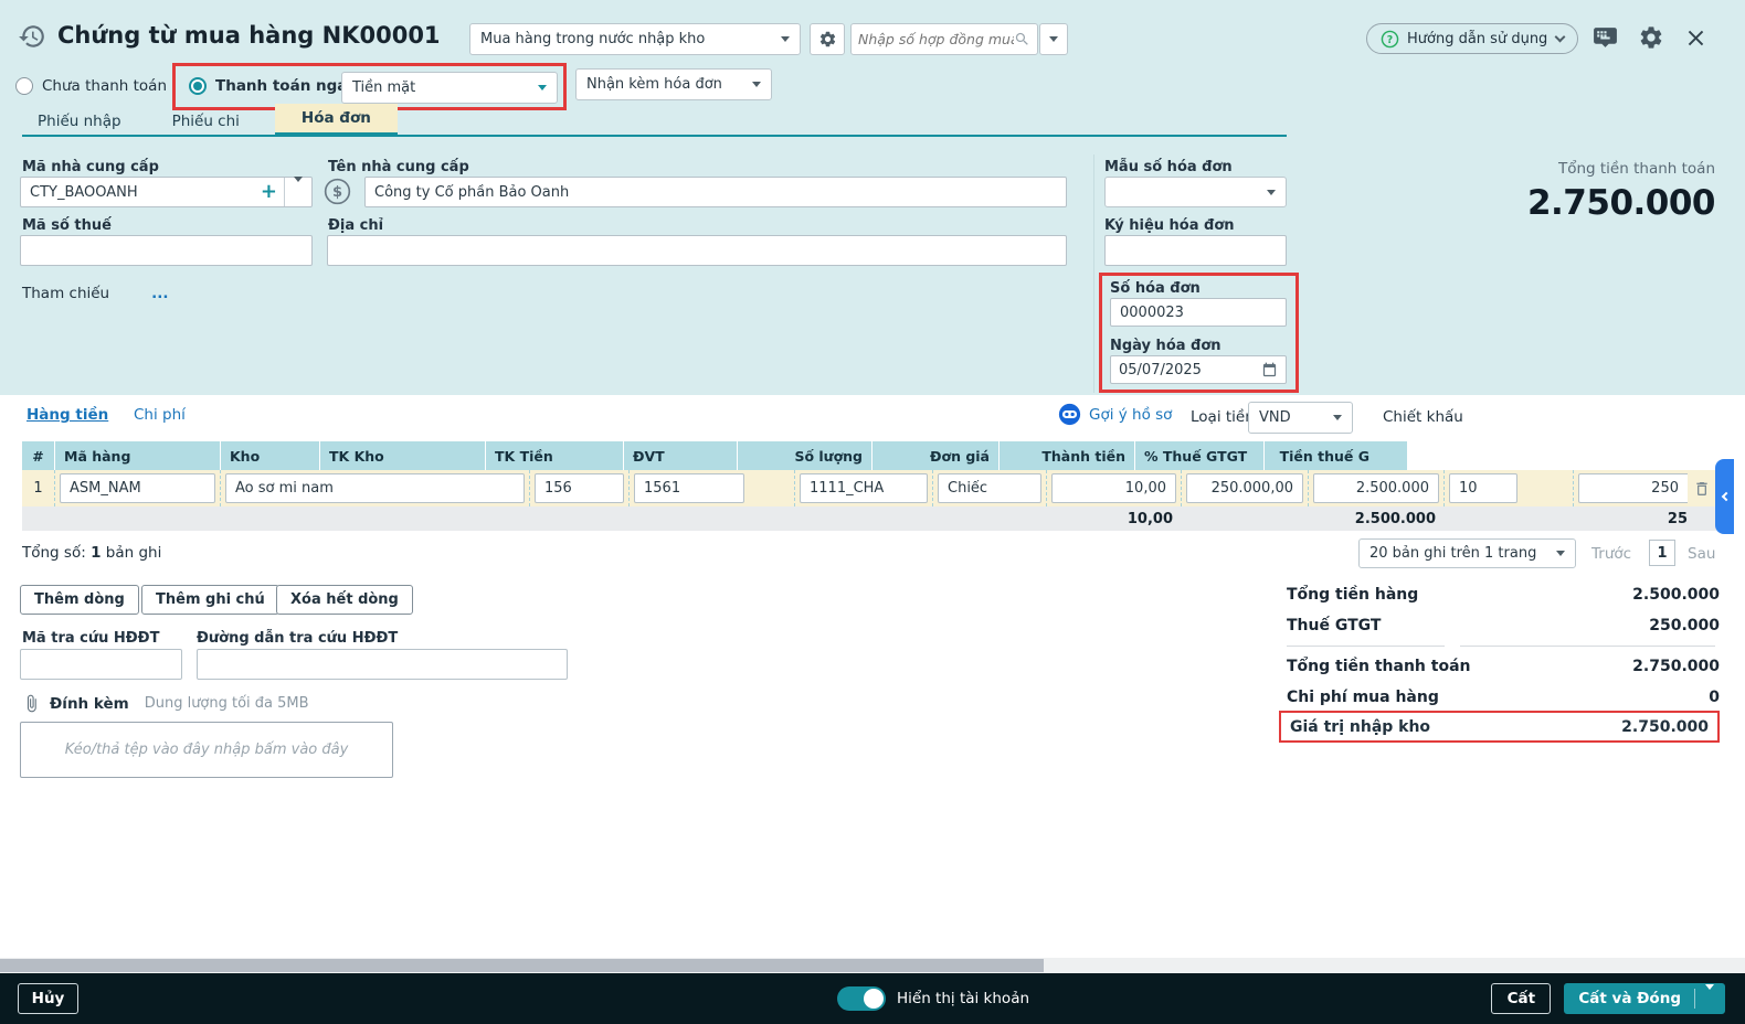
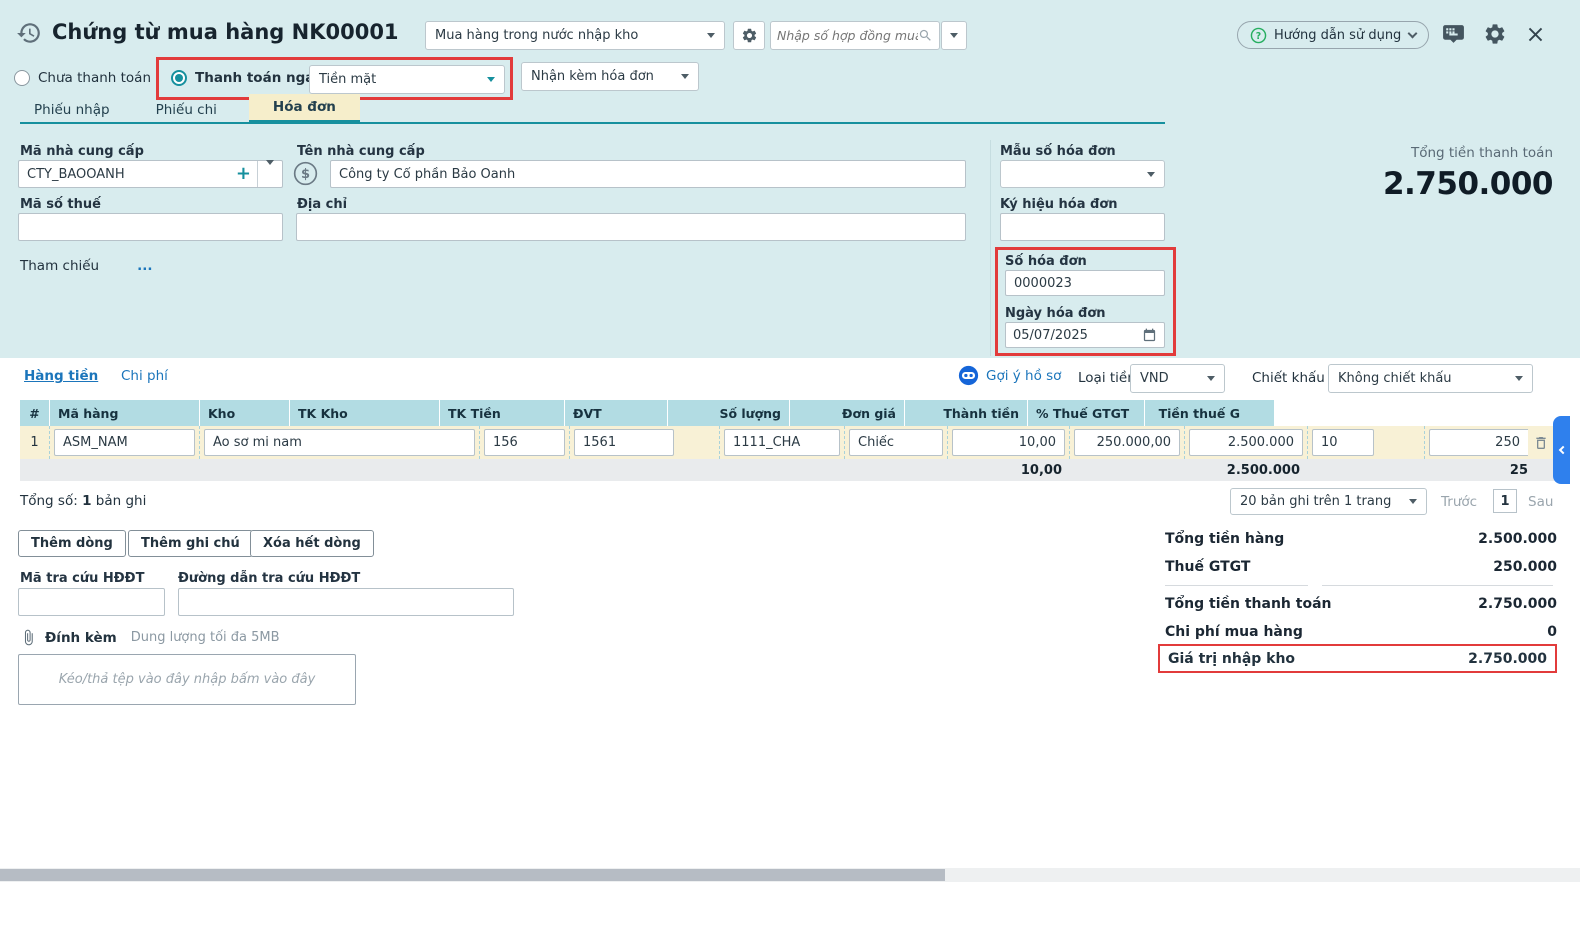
  Chứng từ mua hàng NK00001
  Mua hàng trong nước nhập kho
  Nhập số hợp đồng mu
  ?
  Hướng dẫn sử dụng
  Chưa thanh toán
  Thanh toán ng
  Tiền mặt
  Nhận kèm hóa đơn
  Phiếu nhập
  Phiếu chi
  Hóa đơn
  Mã nhà cung cấp
  CTY_BAOOANH
  +
  $
  Tên nhà cung cấp
  Công ty Cổ phần Bảo Oanh
  Mã số thuế
  Địa chỉ
  Tham chiếu
  ...
  Mẫu số hóa đơn
  Ký hiệu hóa đơn
  Số hóa đơn
  0000023
  Ngày hóa đơn
  05/07/2025
  Tổng tiền thanh toán
  2.750.000
  Hàng tiền
  Chi phí
  Gợi ý hồ sơ
  Loại tiề
  VND
  Chiết khấu
+ Không chiết khấu
  #
  Mã hàng
  Kho
  TK Kho
  TK Tiền
  ĐVT
  Số lượng
  Đơn giá
  Thành tiền
  % Thuế GTGT
  Tiền thuế G
  1
  ASM_NAM
  Áo sơ mi nam
  156
  1561
  1111_CHA
  Chiếc
  10,00
  250.000,00
  2.500.000
  10
  250
  10,00
  2.500.000
  25
  Tổng số: 1 bản ghi
  20 bản ghi trên 1 trang
  Trước
  1
  Sau
  Thêm dòng
  Thêm ghi chú
  Xóa hết dòng
  Mã tra cứu HĐĐT
  Đường dẫn tra cứu HĐĐT
  Đính kèm
  Dung lượng tối đa 5MB
  Kéo/thả tệp vào đây nhập bấm vào đây
  Tổng tiền hàng
  2.500.000
  Thuế GTGT
  250.000
  Tổng tiền thanh toán
  2.750.000
  Chi phí mua hàng
  0
  Giá trị nhập kho
  2.750.000
- Hủy
- Hiển thị tài khoản
- Cất
- Cất và Đóng
